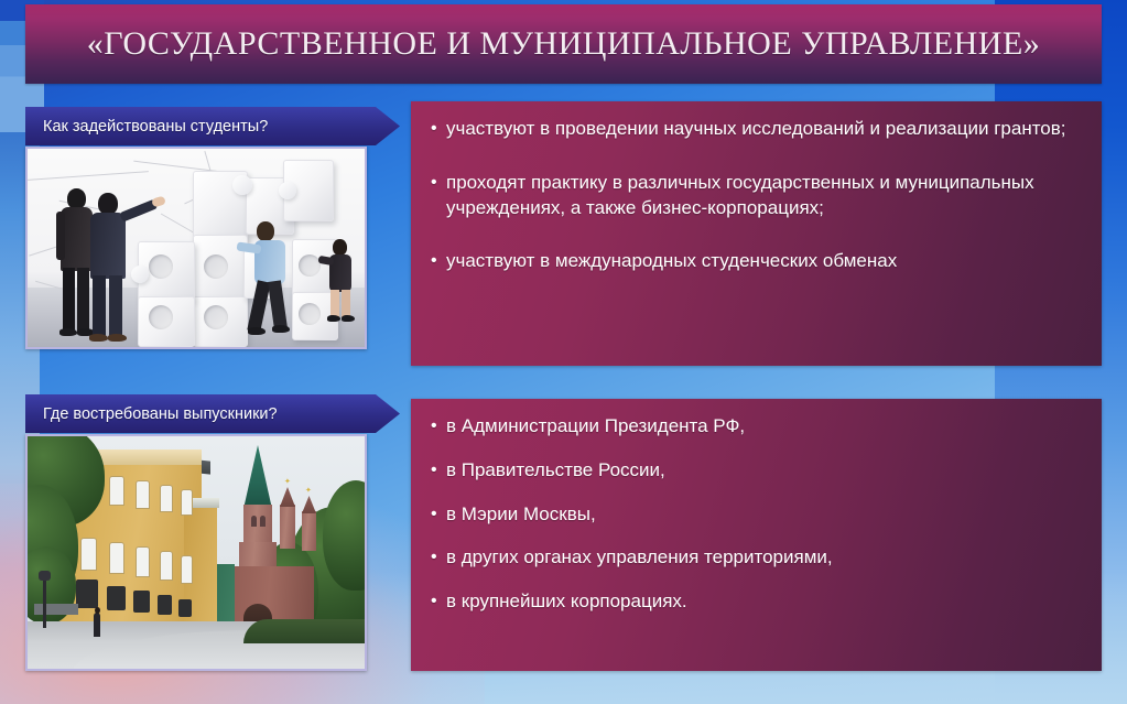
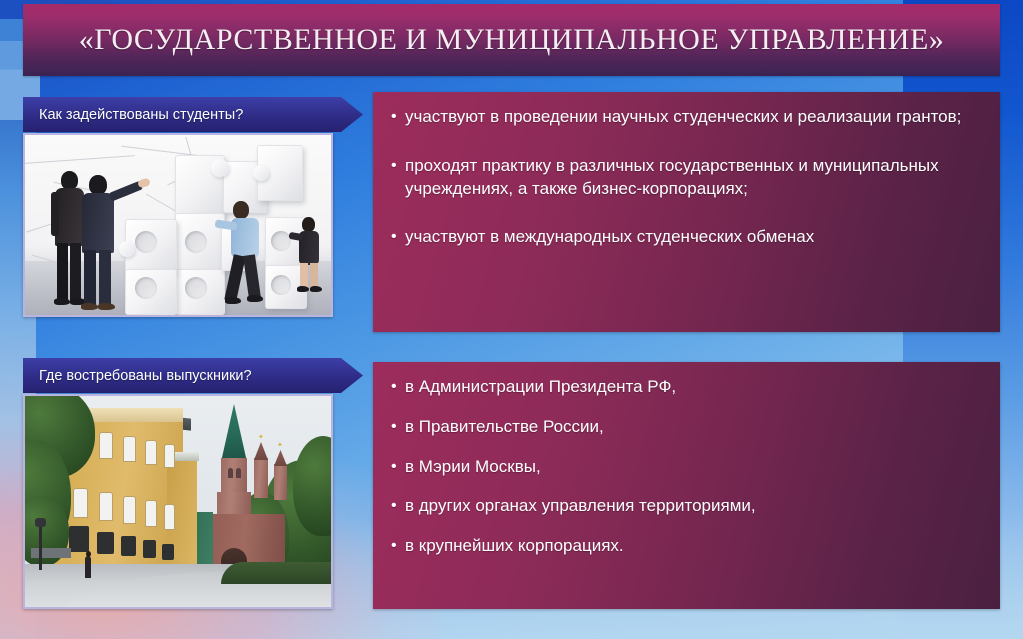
  «ГОСУДАРСТВЕННОЕ И МУНИЦИПАЛЬНОЕ УПРАВЛЕНИЕ»
  Как задействованы студенты?
- участвуют в проведении научных исследований и реализации грантов;
+ участвуют в проведении научных студенческих и реализации грантов;
  проходят практику в различных государственных и муниципальных учреждениях, а также бизнес-корпорациях;
  участвуют в международных студенческих обменах
  Где востребованы выпускники?
  в Администрации Президента РФ,
  в Правительстве России,
  в Мэрии Москвы,
  в других органах управления территориями,
  в крупнейших корпорациях.
